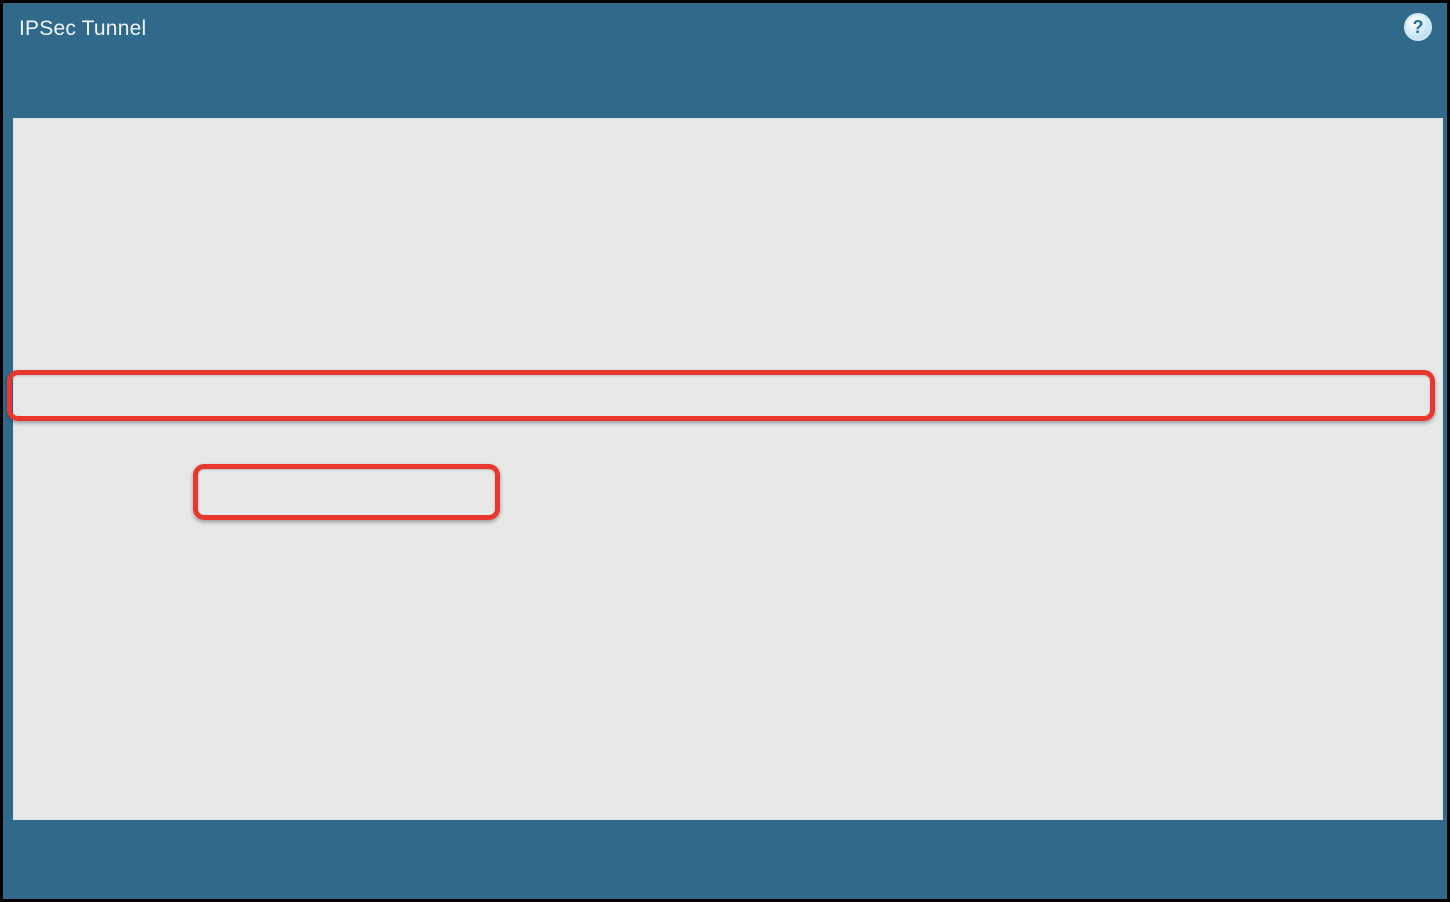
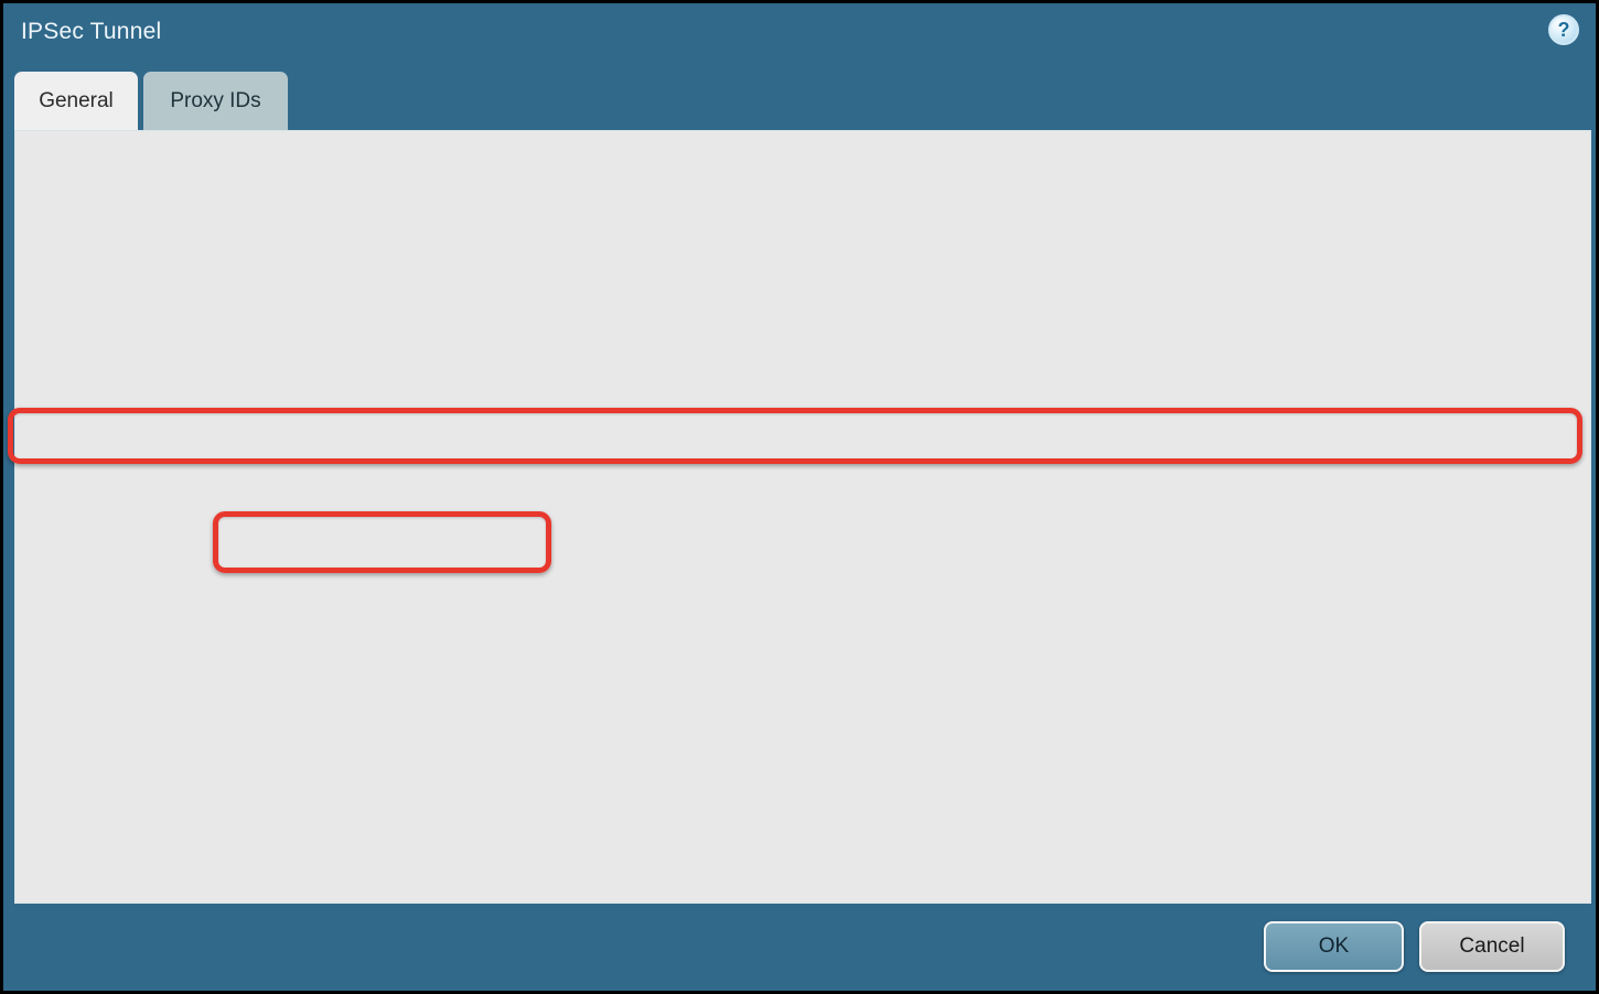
  IPSec Tunnel
  ?
+ General
+ Proxy IDs
+ OK
+ Cancel
